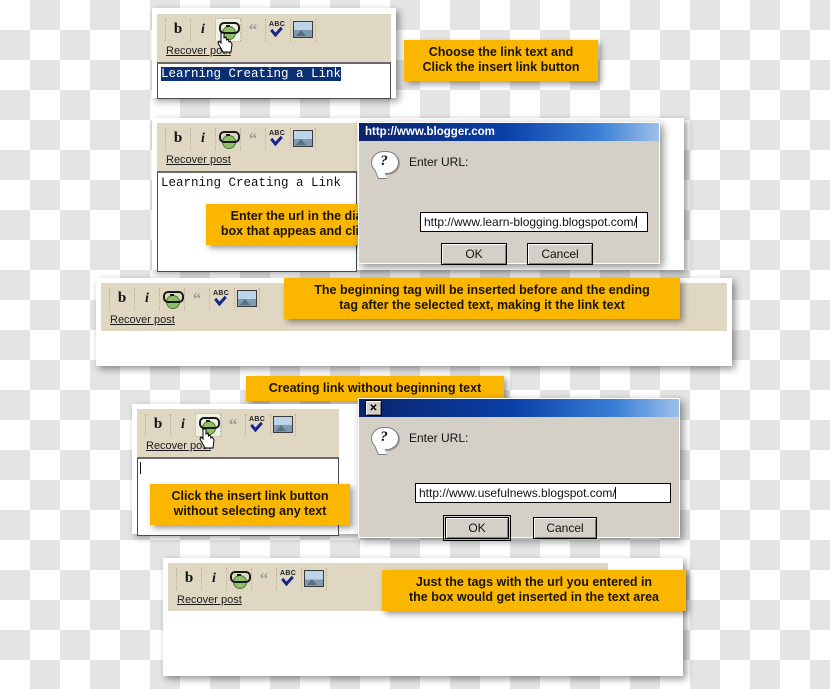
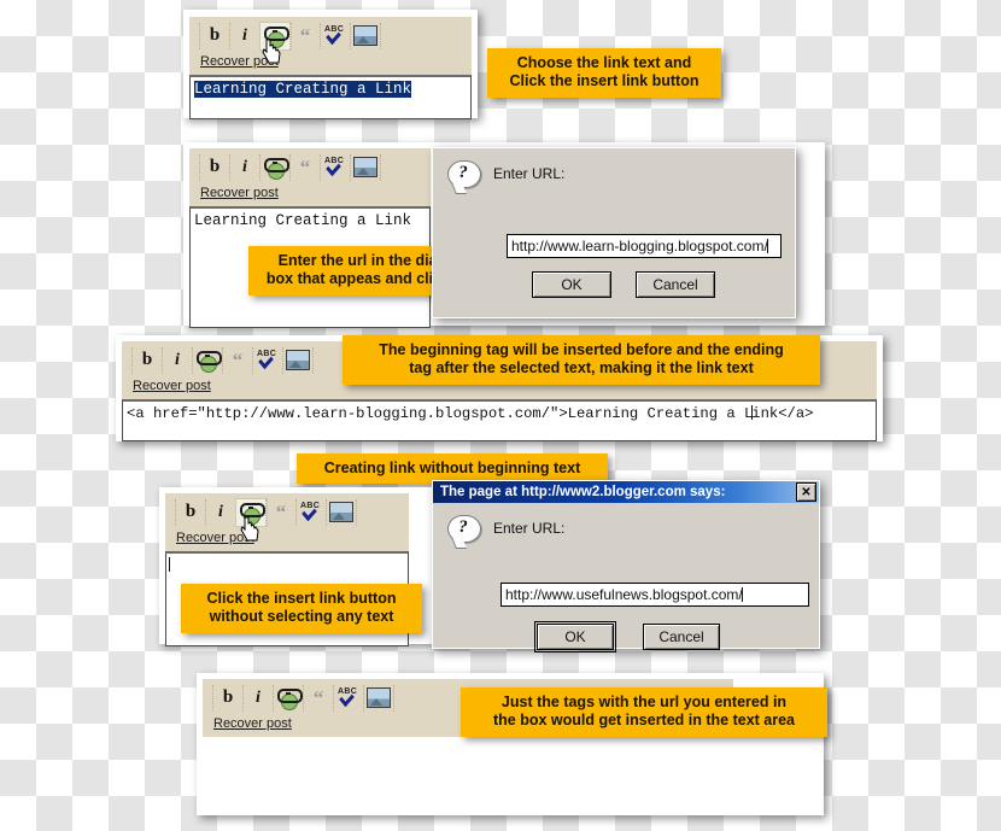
  b
  i
  “
  Recover po
  Learning Creating a Link
  Choose the link text and
  Click the insert link button
  b
  i
  “
  Recover post
  Learning Creating a Link
  Enter the url in the di
  box that appeas and cl
- http://www.blogger.com
  ?
  Enter URL:
  http://www.learn-blogging.blogspot.com
  OK
  Cancel
  b
  i
  “
  Recover post
+ <a href="http://www.learn-blogging.blogspot.com/">Learning Creating a Link</a>
  The beginning tag will be inserted before and the ending
  tag after the selected text, making it the link text
  Creating link without beginning text
  b
  i
  “
  Recover po
  Click the insert link button
  without selecting any text
+ The page at http://www2.blogger.com says:
  ✕
  ?
  Enter URL:
  http://www.usefulnews.blogspot.com
  OK
  Cancel
  b
  i
  “
  Recover post
  Just the tags with the url you entered in
  the box would get inserted in the text area
